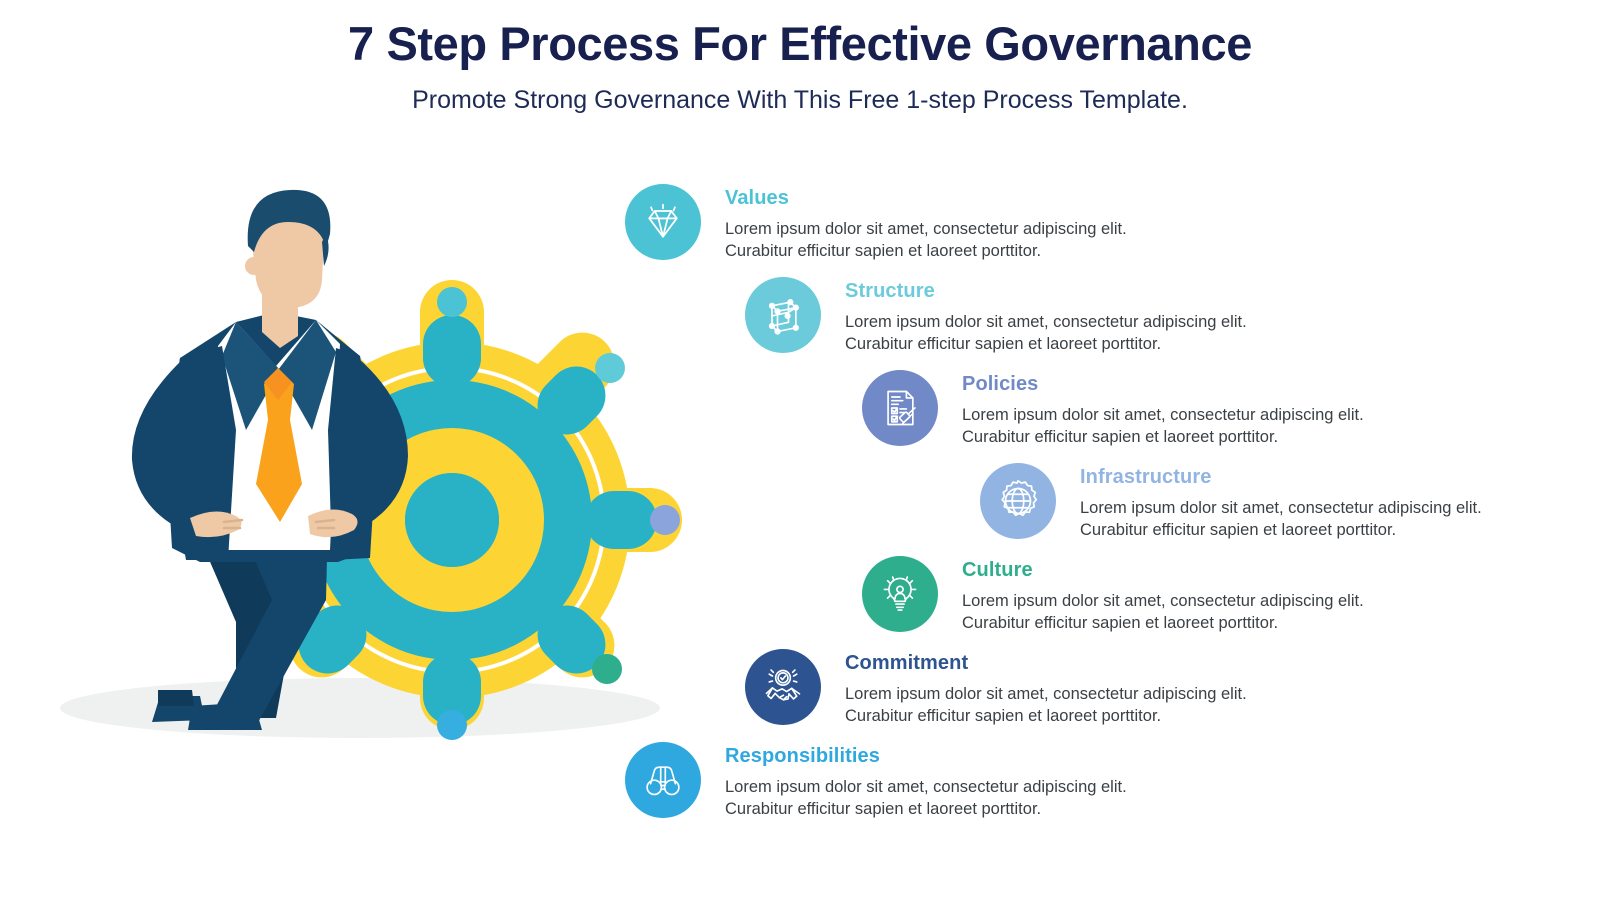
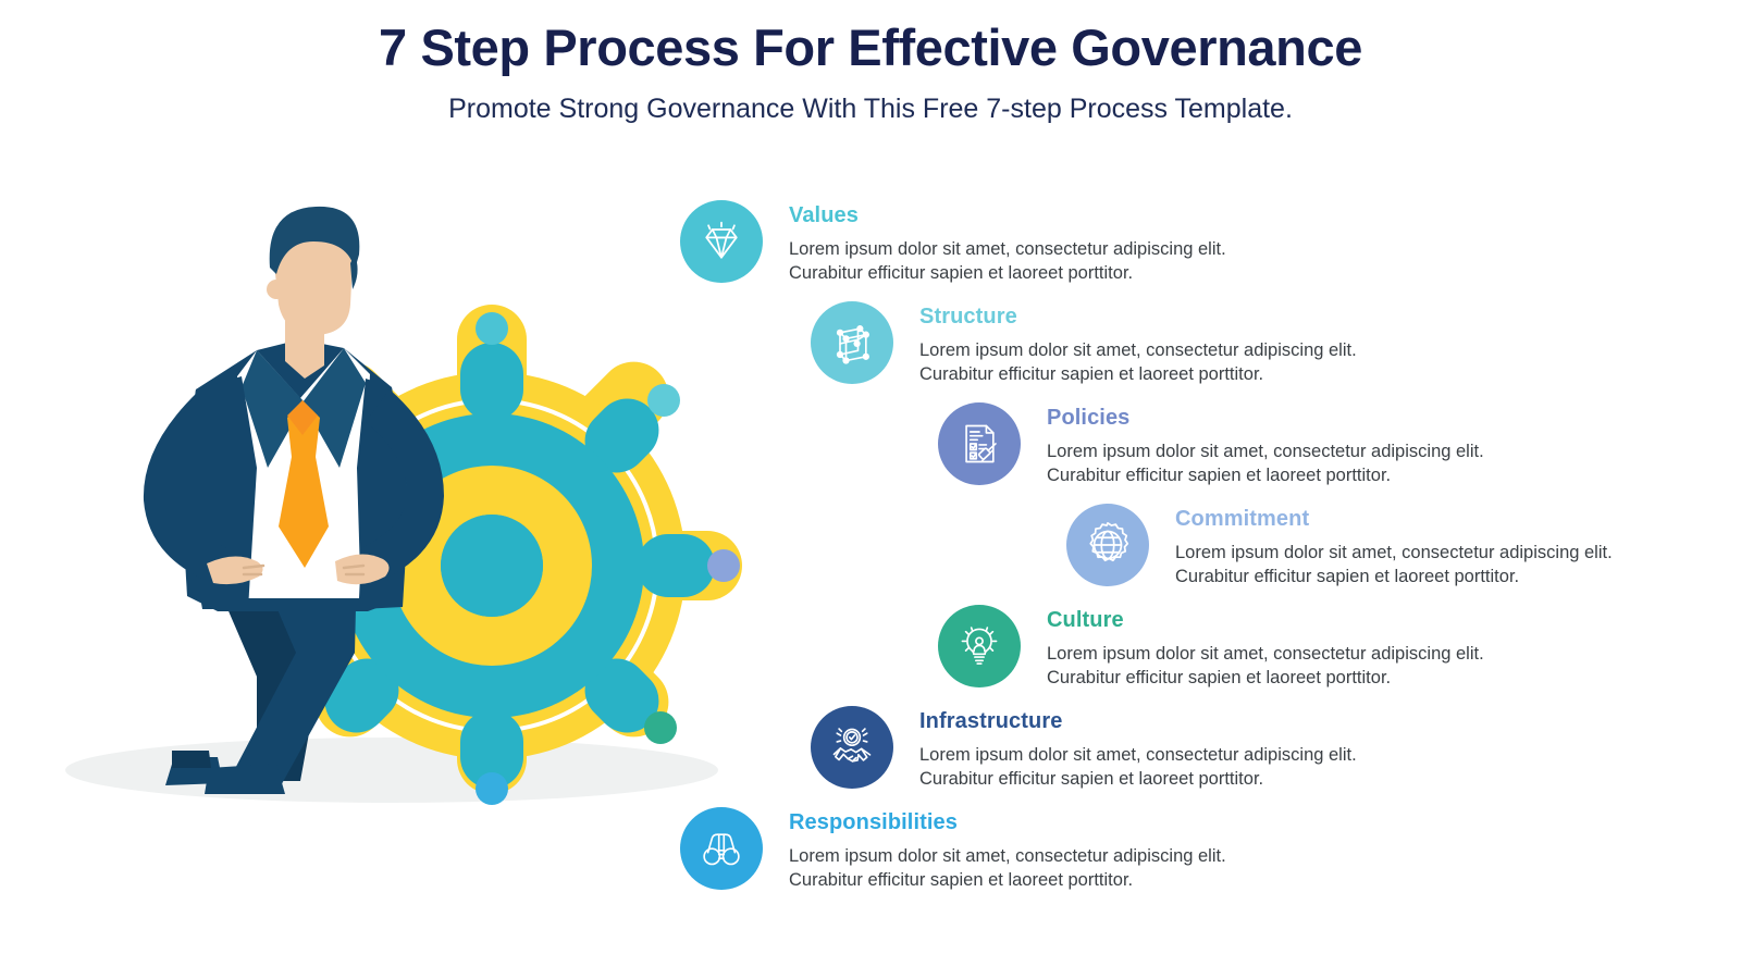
  7 Step Process For Effective Governance
- Promote Strong Governance With This Free 1-step Process Template.
+ Promote Strong Governance With This Free 7-step Process Template.
  Values
  Lorem ipsum dolor sit amet, consectetur adipiscing elit.
  Curabitur efficitur sapien et laoreet porttitor.
  Structure
  Lorem ipsum dolor sit amet, consectetur adipiscing elit.
  Curabitur efficitur sapien et laoreet porttitor.
  Policies
  Lorem ipsum dolor sit amet, consectetur adipiscing elit.
  Curabitur efficitur sapien et laoreet porttitor.
- Infrastructure
+ Commitment
  Lorem ipsum dolor sit amet, consectetur adipiscing elit.
  Curabitur efficitur sapien et laoreet porttitor.
  Culture
  Lorem ipsum dolor sit amet, consectetur adipiscing elit.
  Curabitur efficitur sapien et laoreet porttitor.
- Commitment
+ Infrastructure
  Lorem ipsum dolor sit amet, consectetur adipiscing elit.
  Curabitur efficitur sapien et laoreet porttitor.
  Responsibilities
  Lorem ipsum dolor sit amet, consectetur adipiscing elit.
  Curabitur efficitur sapien et laoreet porttitor.
